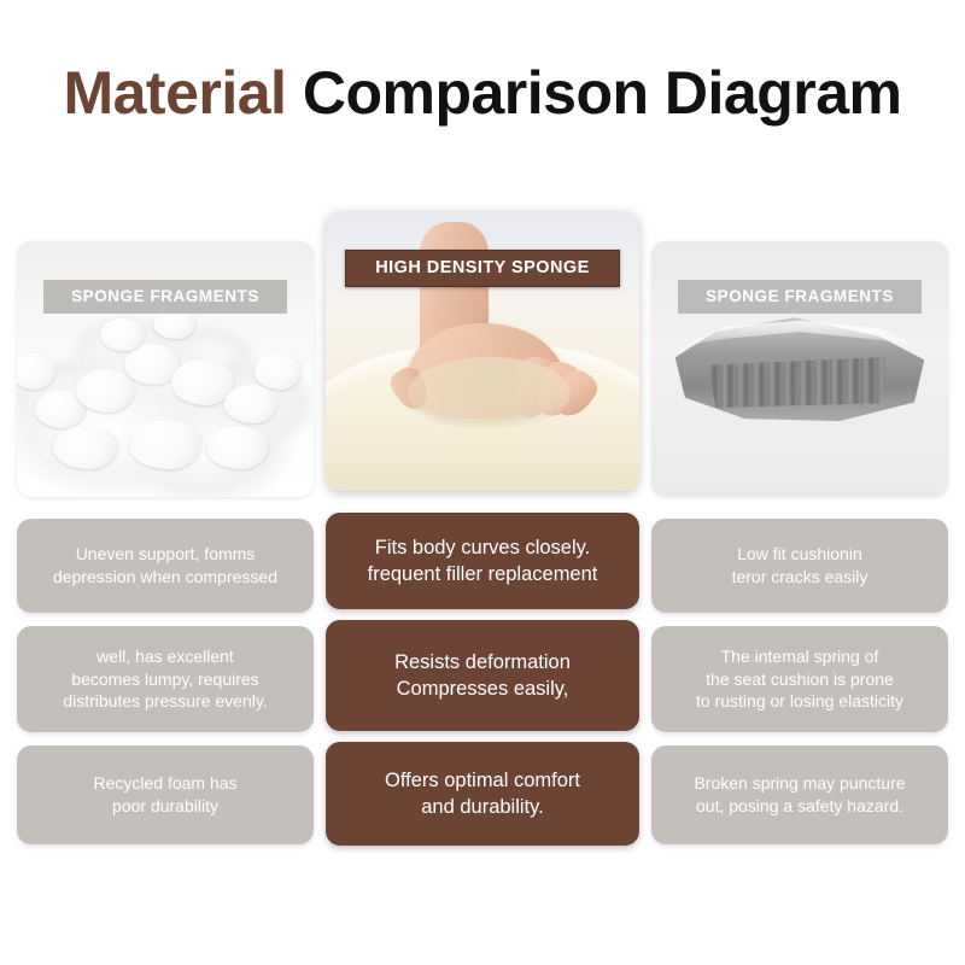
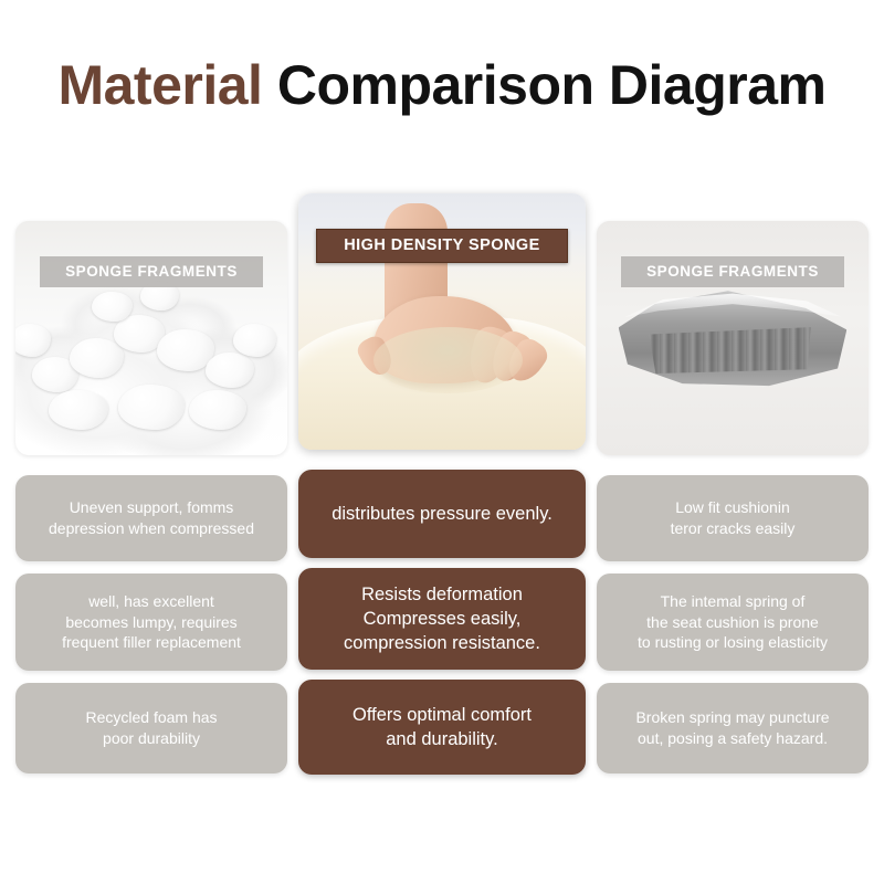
  Material Comparison Diagram
  SPONGE FRAGMENTS
  Uneven support, fomms
  depression when compressed
  well, has excellent
  becomes lumpy, requires
- distributes pressure evenly.
+ frequent filler replacement
  Recycled foam has
  poor durability
  HIGH DENSITY SPONGE
- Fits body curves closely.
- frequent filler replacement
+ distributes pressure evenly.
  Resists deformation
  Compresses easily,
+ compression resistance.
  Offers optimal comfort
  and durability.
  SPONGE FRAGMENTS
  Low fit cushionin
  teror cracks easily
  The intemal spring of
  the seat cushion is prone
  to rusting or losing elasticity
  Broken spring may puncture
  out, posing a safety hazard.
